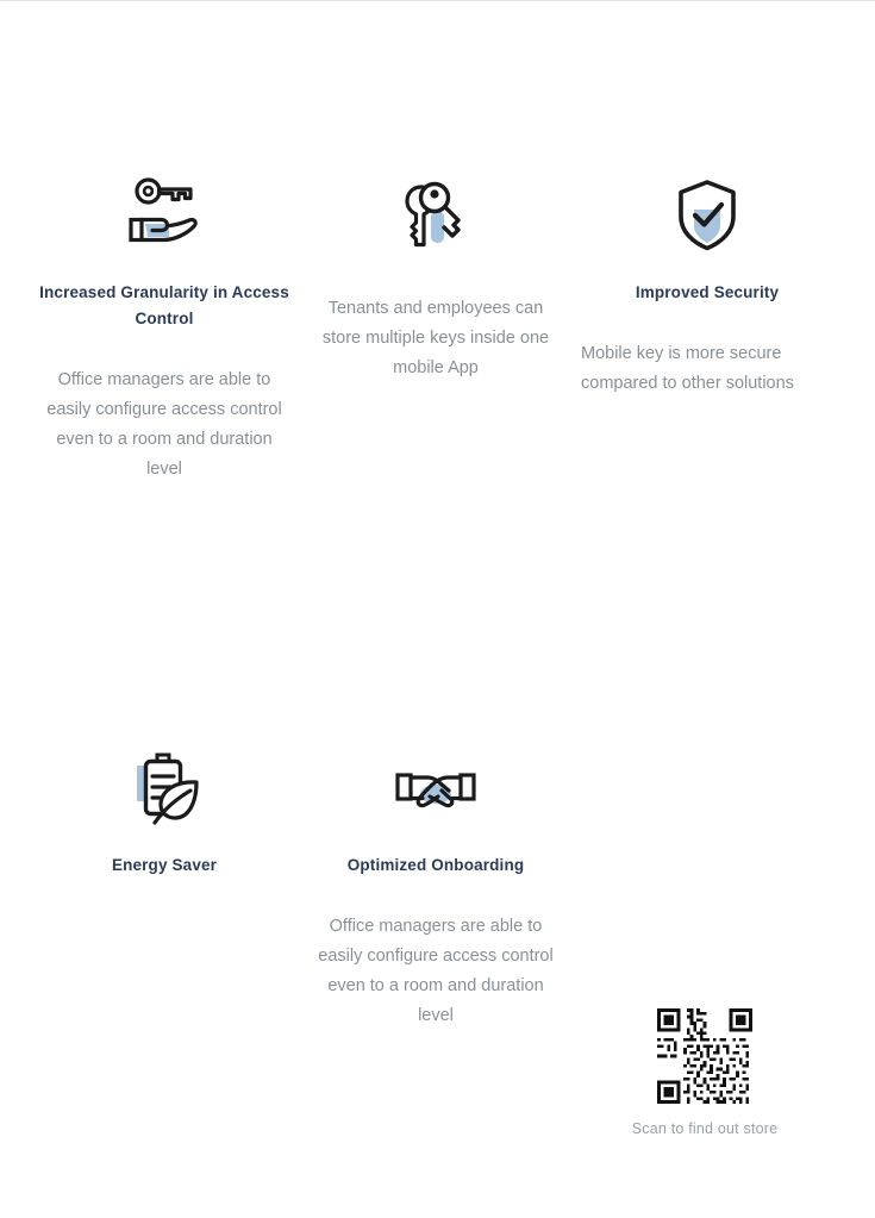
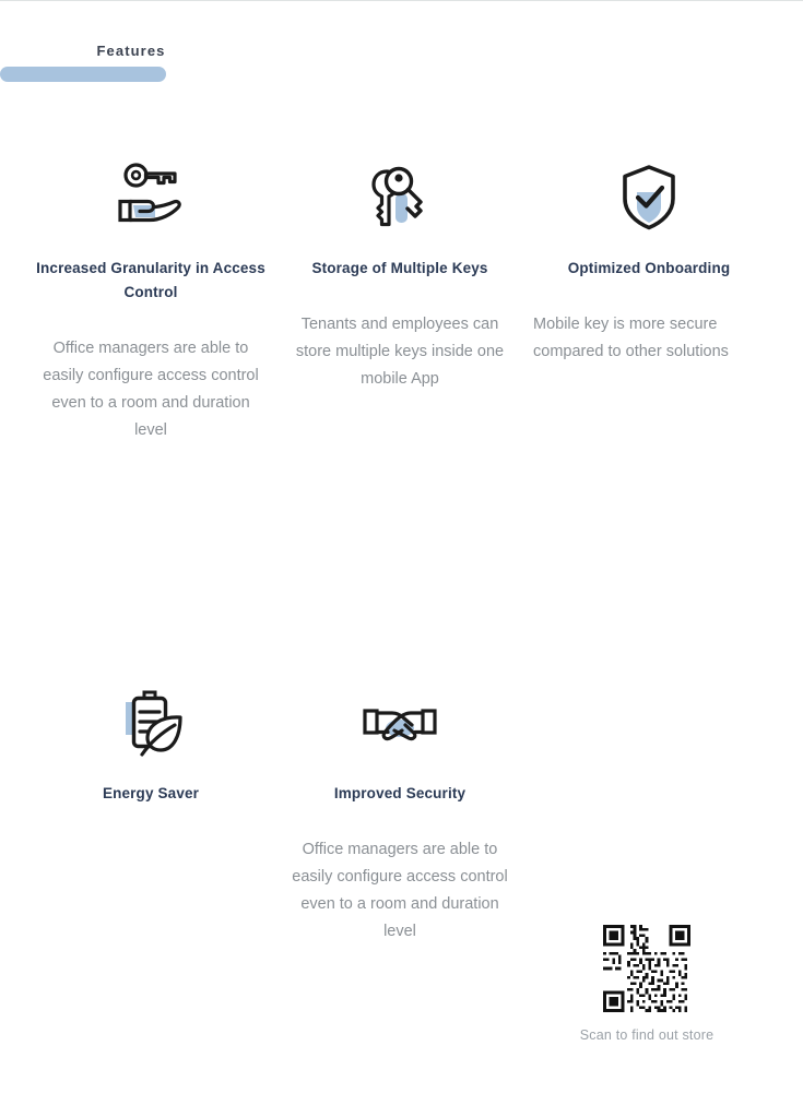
+ Features
  Increased Granularity in Access Control
  Office managers are able to easily configure access control even to a room and duration level
+ Storage of Multiple Keys
  Tenants and employees can store multiple keys inside one mobile App
- Improved Security
+ Optimized Onboarding
  Mobile key is more secure compared to other solutions
  Energy Saver
- Optimized Onboarding
+ Improved Security
  Office managers are able to easily configure access control even to a room and duration level
  Scan to find out store
